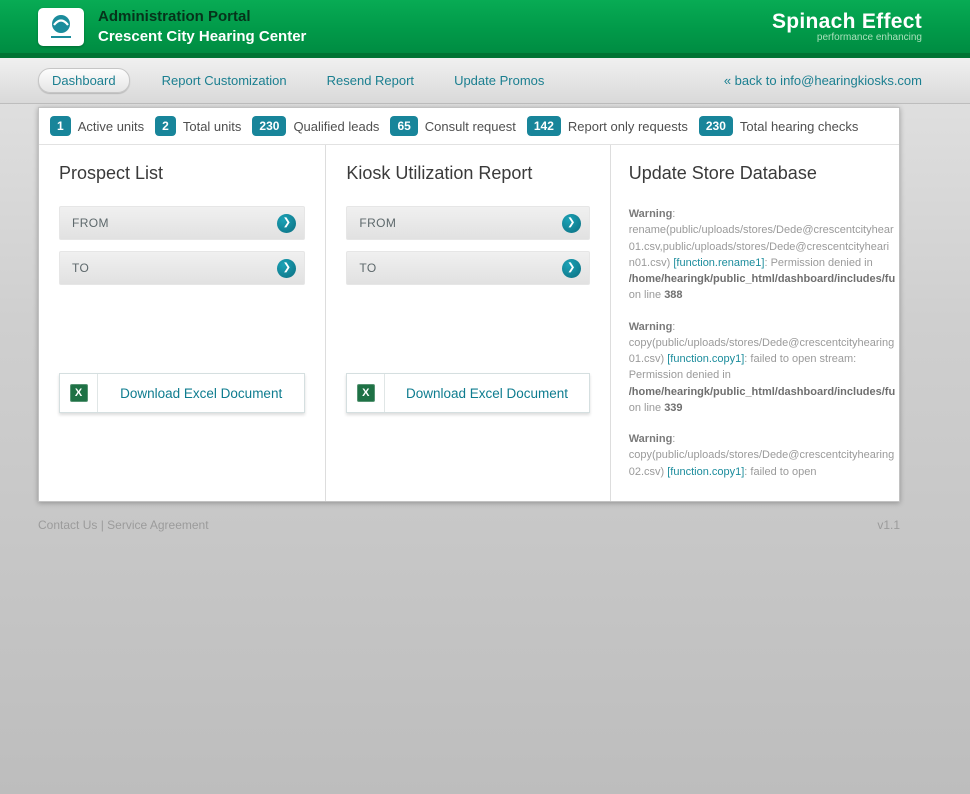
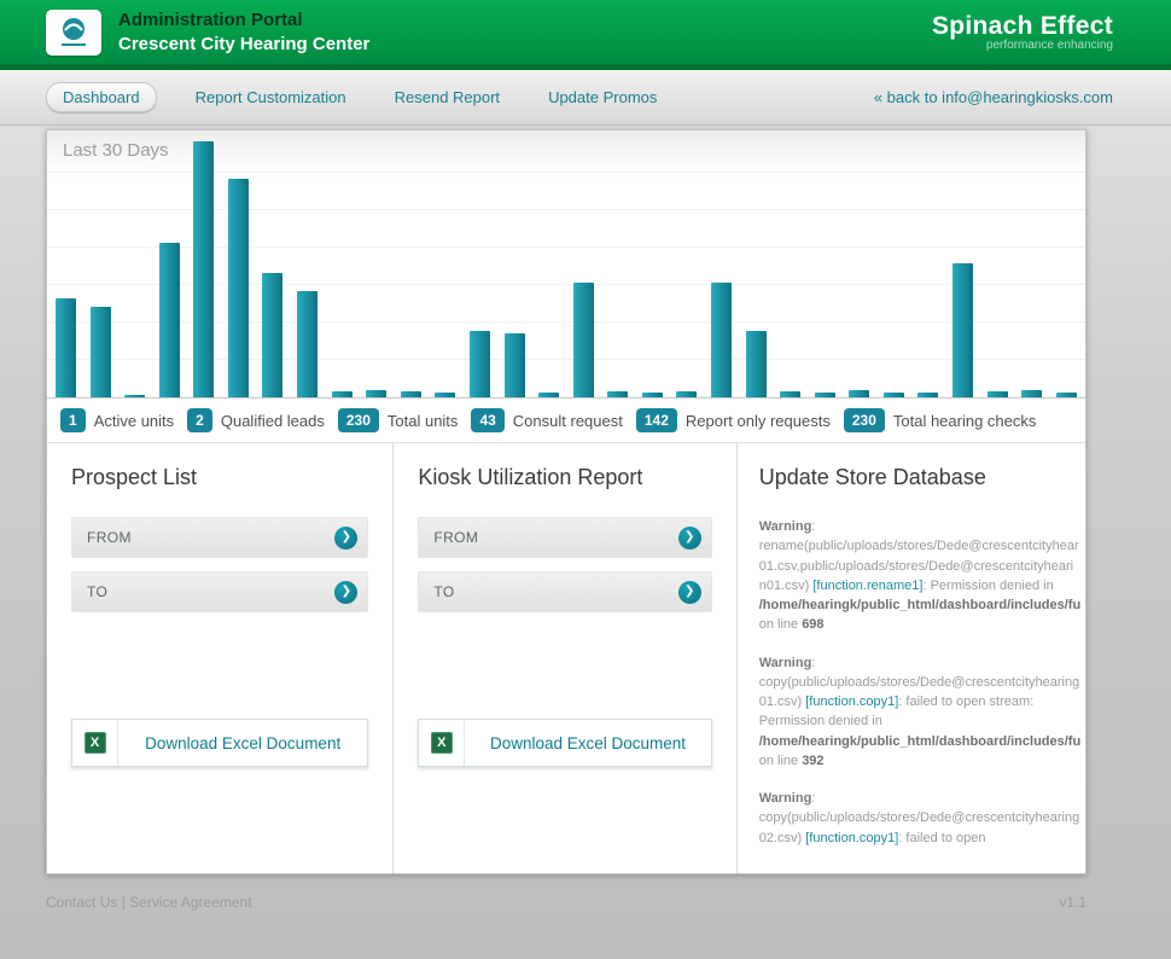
  Administration Portal
  Crescent City Hearing Center
  Spinach Effect
  performance enhancing
  Dashboard
  Report Customization
  Resend Report
  Update Promos
  « back to info@hearingkiosks.com
+ Last 30 Days
  1
  Active units
  2
- Total units
+ Qualified leads
  230
- Qualified leads
+ Total units
- 65
+ 43
  Consult request
  142
  Report only requests
  230
  Total hearing checks
  Prospect List
  FROM
  ❯
  TO
  ❯
  X
  Download Excel Document
  Kiosk Utilization Report
  FROM
  ❯
  TO
  ❯
  X
  Download Excel Document
  Update Store Database
- Warning: rename(public/uploads/stores/Dede@crescentcityhear01.csv,public/uploads/stores/Dede@crescentcityhearin01.csv) [function.rename1]: Permission denied in /home/hearingk/public_html/dashboard/includes/fu on line 388
+ Warning: rename(public/uploads/stores/Dede@crescentcityhear01.csv,public/uploads/stores/Dede@crescentcityhearin01.csv) [function.rename1]: Permission denied in /home/hearingk/public_html/dashboard/includes/fu on line 698
- Warning: copy(public/uploads/stores/Dede@crescentcityhearing01.csv) [function.copy1]: failed to open stream: Permission denied in /home/hearingk/public_html/dashboard/includes/fu on line 339
+ Warning: copy(public/uploads/stores/Dede@crescentcityhearing01.csv) [function.copy1]: failed to open stream: Permission denied in /home/hearingk/public_html/dashboard/includes/fu on line 392
  Warning: copy(public/uploads/stores/Dede@crescentcityhearing02.csv) [function.copy1]: failed to open
  Contact Us | Service Agreement
  v1.1
